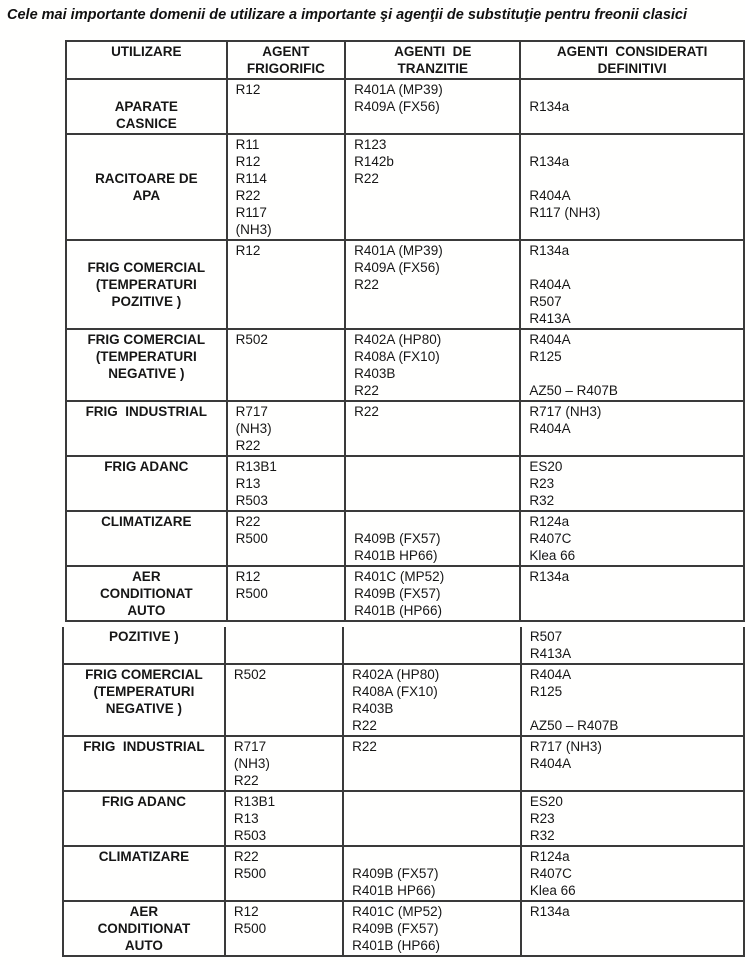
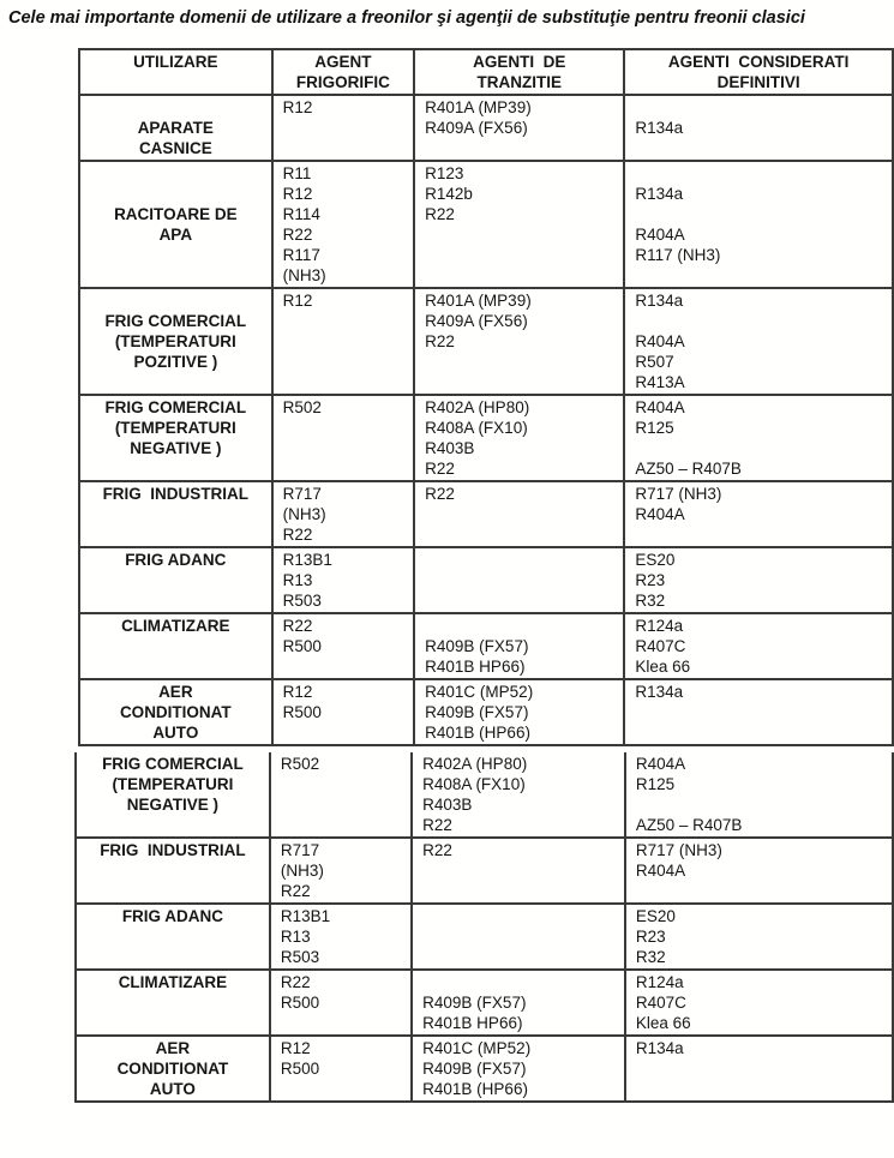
- Cele mai importante domenii de utilizare a importante şi agenţii de substituţie pentru freonii clasici
+ Cele mai importante domenii de utilizare a freonilor şi agenţii de substituţie pentru freonii clasici
  UTILIZARE	AGENTFRIGORIFIC	AGENTI DETRANZITIE	AGENTI CONSIDERATIDEFINITIVI
  APARATECASNICE	R12	R401A (MP39)R409A (FX56)	R134a
  RACITOARE DEAPA	R11R12R114R22R117(NH3)	R123R142bR22	R134aR404AR117 (NH3)
  FRIG COMERCIAL(TEMPERATURIPOZITIVE )	R12	R401A (MP39)R409A (FX56)R22	R134aR404AR507R413A
  FRIG COMERCIAL(TEMPERATURINEGATIVE )	R502	R402A (HP80)R408A (FX10)R403BR22	R404AR125AZ50 – R407B
  FRIG INDUSTRIAL	R717(NH3)R22	R22	R717 (NH3)R404A
  FRIG ADANC	R13B1R13R503		ES20R23R32
  CLIMATIZARE	R22R500	R409B (FX57)R401B HP66)	R124aR407CKlea 66
  AERCONDITIONATAUTO	R12R500	R401C (MP52)R409B (FX57)R401B (HP66)	R134a
- POZITIVE )			R507R413A
  FRIG COMERCIAL(TEMPERATURINEGATIVE )	R502	R402A (HP80)R408A (FX10)R403BR22	R404AR125AZ50 – R407B
  FRIG INDUSTRIAL	R717(NH3)R22	R22	R717 (NH3)R404A
  FRIG ADANC	R13B1R13R503		ES20R23R32
  CLIMATIZARE	R22R500	R409B (FX57)R401B HP66)	R124aR407CKlea 66
  AERCONDITIONATAUTO	R12R500	R401C (MP52)R409B (FX57)R401B (HP66)	R134a
